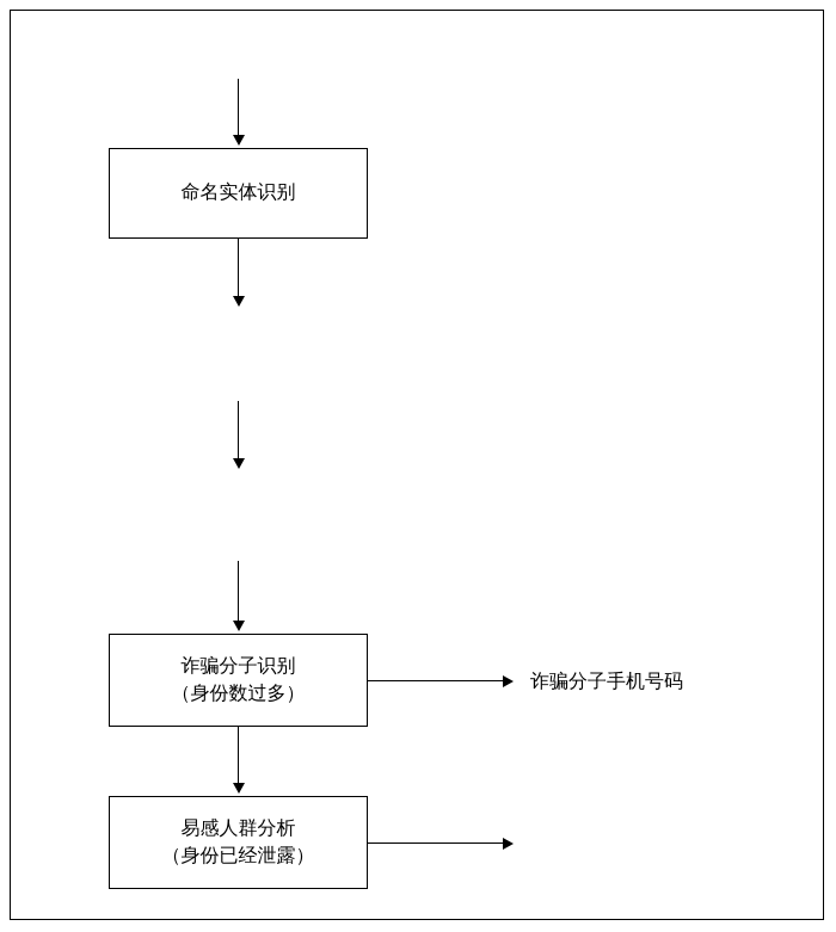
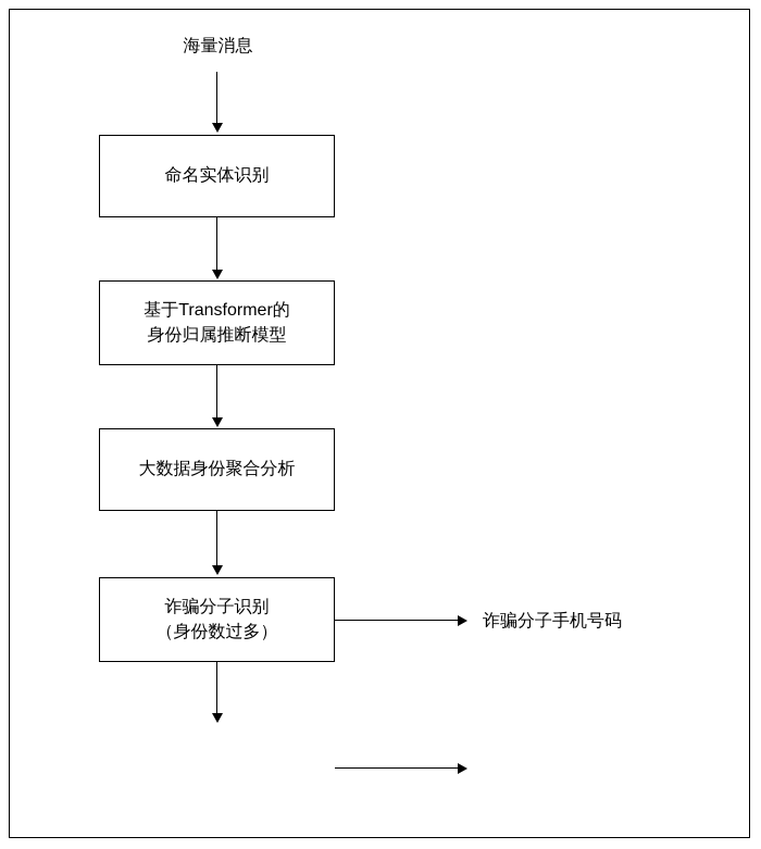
+ 海量消息
  命名实体识别
+ 基于Transformer的
+ 身份归属推断模型
+ 大数据身份聚合分析
  诈骗分子识别
  （身份数过多）
  诈骗分子手机号码
- 易感人群分析
- （身份已经泄露）
